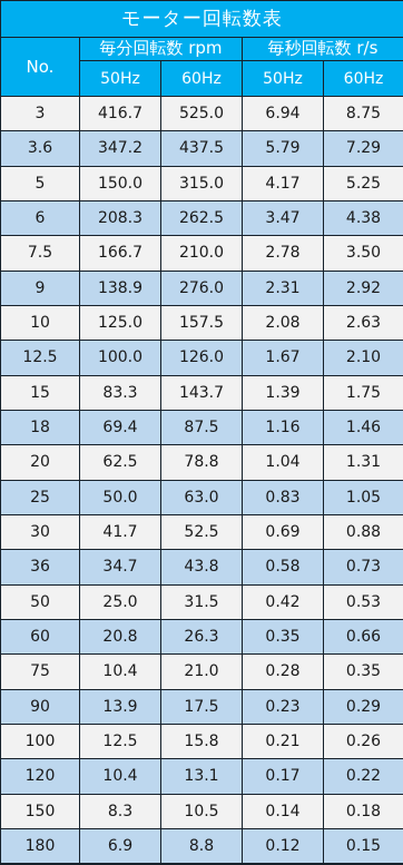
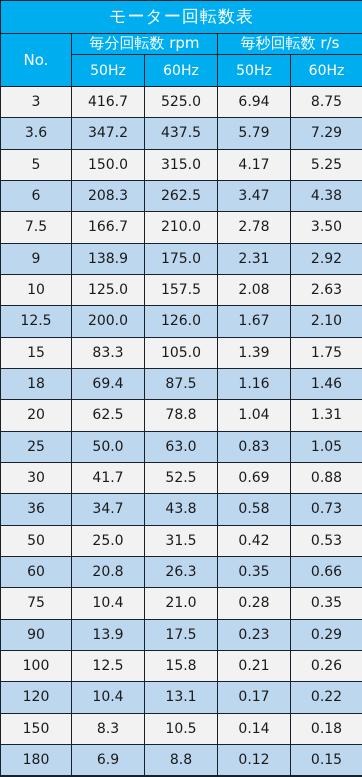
  モーター回転数表
  No.	毎分回転数 rpm	毎秒回転数 r/s
  50Hz	60Hz	50Hz	60Hz
  3	416.7	525.0	6.94	8.75
  3.6	347.2	437.5	5.79	7.29
  5	150.0	315.0	4.17	5.25
  6	208.3	262.5	3.47	4.38
  7.5	166.7	210.0	2.78	3.50
- 9	138.9	276.0	2.31	2.92
+ 9	138.9	175.0	2.31	2.92
  10	125.0	157.5	2.08	2.63
- 12.5	100.0	126.0	1.67	2.10
+ 12.5	200.0	126.0	1.67	2.10
- 15	83.3	143.7	1.39	1.75
+ 15	83.3	105.0	1.39	1.75
  18	69.4	87.5	1.16	1.46
  20	62.5	78.8	1.04	1.31
  25	50.0	63.0	0.83	1.05
  30	41.7	52.5	0.69	0.88
  36	34.7	43.8	0.58	0.73
  50	25.0	31.5	0.42	0.53
  60	20.8	26.3	0.35	0.66
  75	10.4	21.0	0.28	0.35
  90	13.9	17.5	0.23	0.29
  100	12.5	15.8	0.21	0.26
  120	10.4	13.1	0.17	0.22
  150	8.3	10.5	0.14	0.18
  180	6.9	8.8	0.12	0.15
